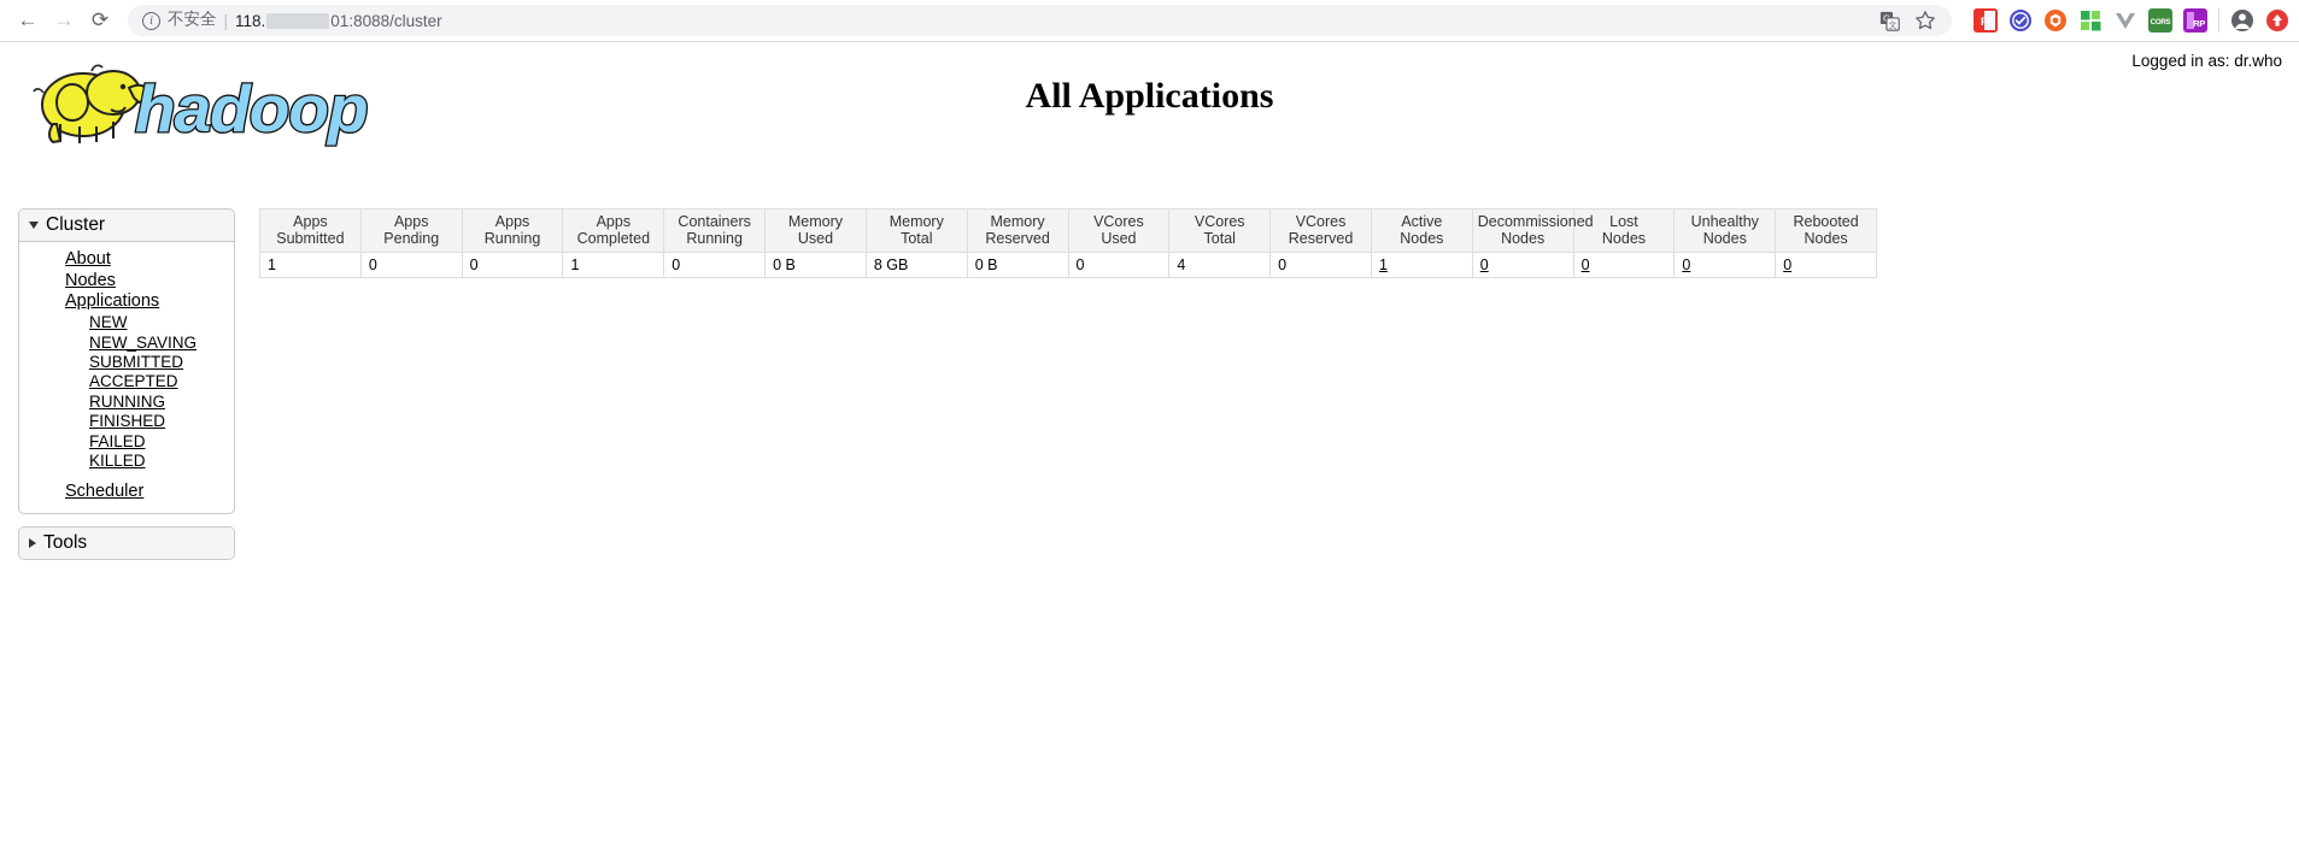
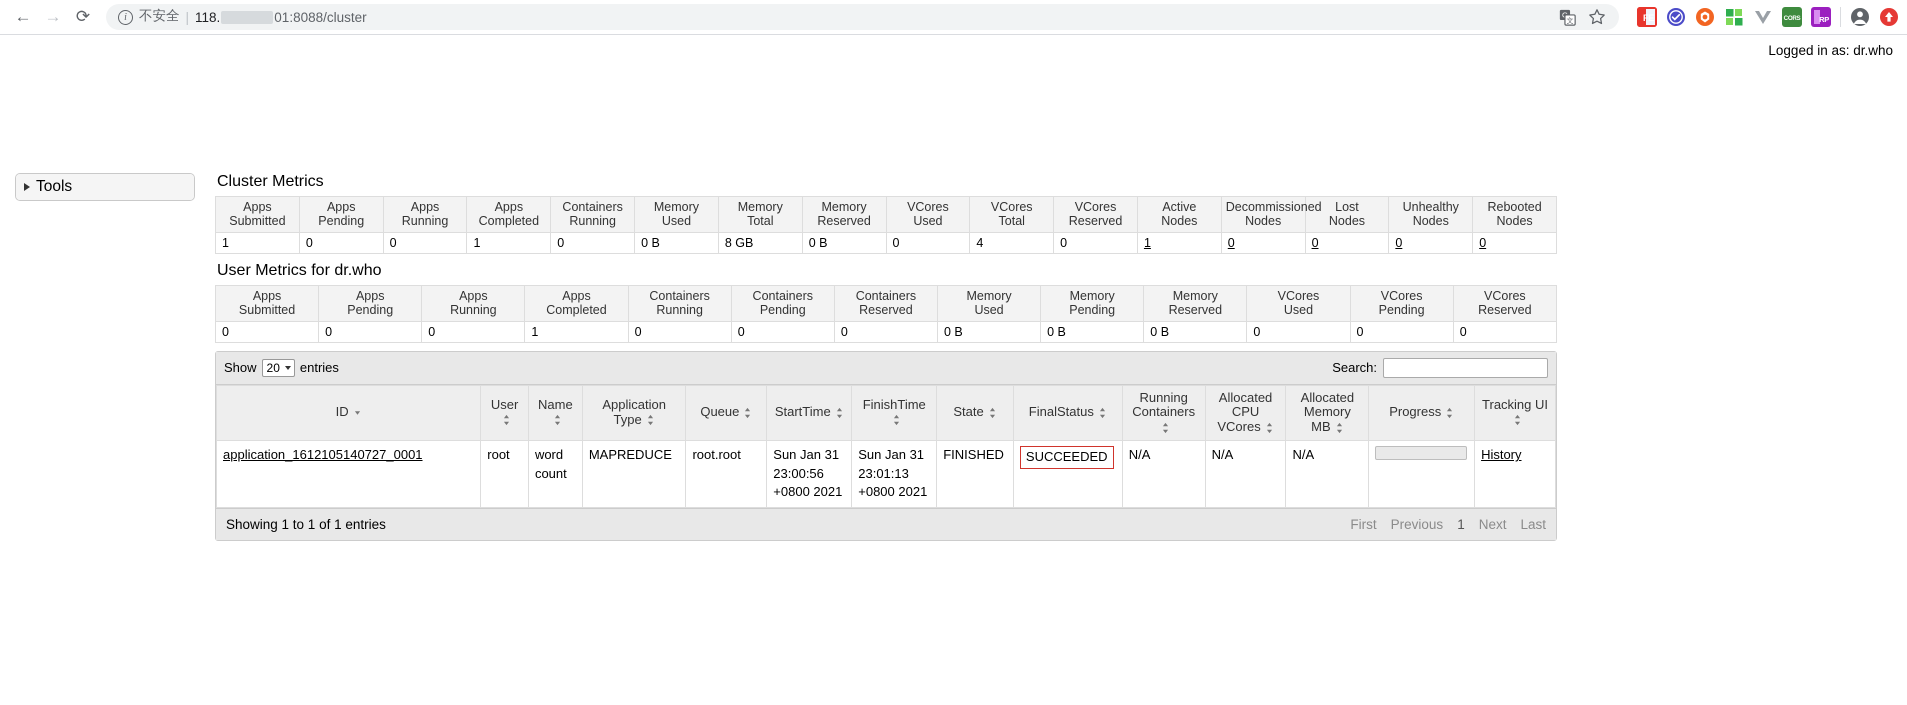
  ←
  →
  ⟳
  i
  不安全
  |
  118.
  01:8088/cluster
  FE
  RP
  Logged in as: dr.who
- hadoop
- All Applications
- Cluster
- About
- Nodes
- Applications
- NEW
- NEW_SAVING
- SUBMITTED
- ACCEPTED
- RUNNING
- FINISHED
- FAILED
- KILLED
- Scheduler
  Tools
+ Cluster Metrics
  AppsSubmitted	AppsPending	AppsRunning	AppsCompleted	ContainersRunning	MemoryUsed	MemoryTotal	MemoryReserved	VCoresUsed	VCoresTotal	VCoresReserved	ActiveNodes	DecommissionedNodes	LostNodes	UnhealthyNodes	RebootedNodes
  1	0	0	1	0	0 B	8 GB	0 B	0	4	0	1	0	0	0	0
+ User Metrics for dr.who
+ AppsSubmitted	AppsPending	AppsRunning	AppsCompleted	ContainersRunning	ContainersPending	ContainersReserved	MemoryUsed	MemoryPending	MemoryReserved	VCoresUsed	VCoresPending	VCoresReserved
+ 0	0	0	1	0	0	0	0 B	0 B	0 B	0	0	0
+ Show
+ 20
+ entries
+ Search:
+ ID	User	Name	Application Type	Queue	StartTime	FinishTime	State	FinalStatus	Running Containers	Allocated CPU VCores	Allocated Memory MB	Progress	Tracking UI
+ application_1612105140727_0001	root	word count	MAPREDUCE	root.root	Sun Jan 31 23:00:56 +0800 2021	Sun Jan 31 23:01:13 +0800 2021	FINISHED	SUCCEEDED	N/A	N/A	N/A		History
+ Showing 1 to 1 of 1 entries
+ First
+ Previous
+ 1
+ Next
+ Last
